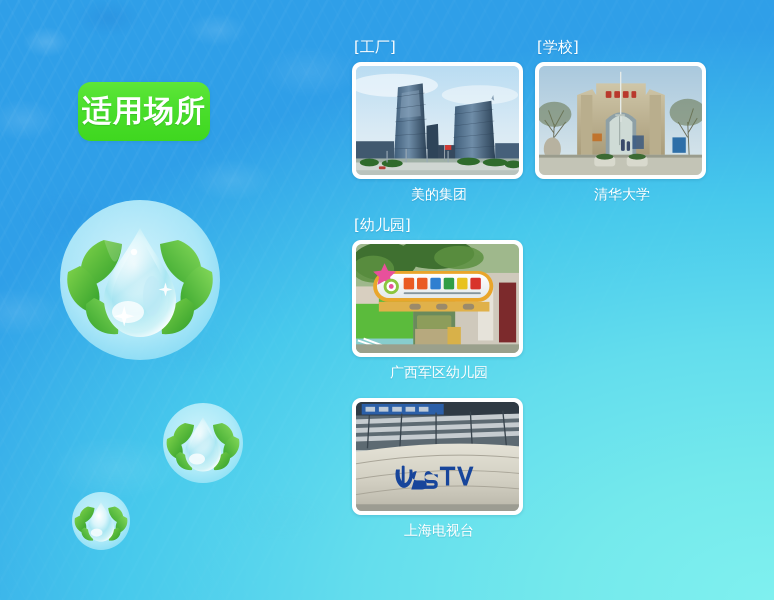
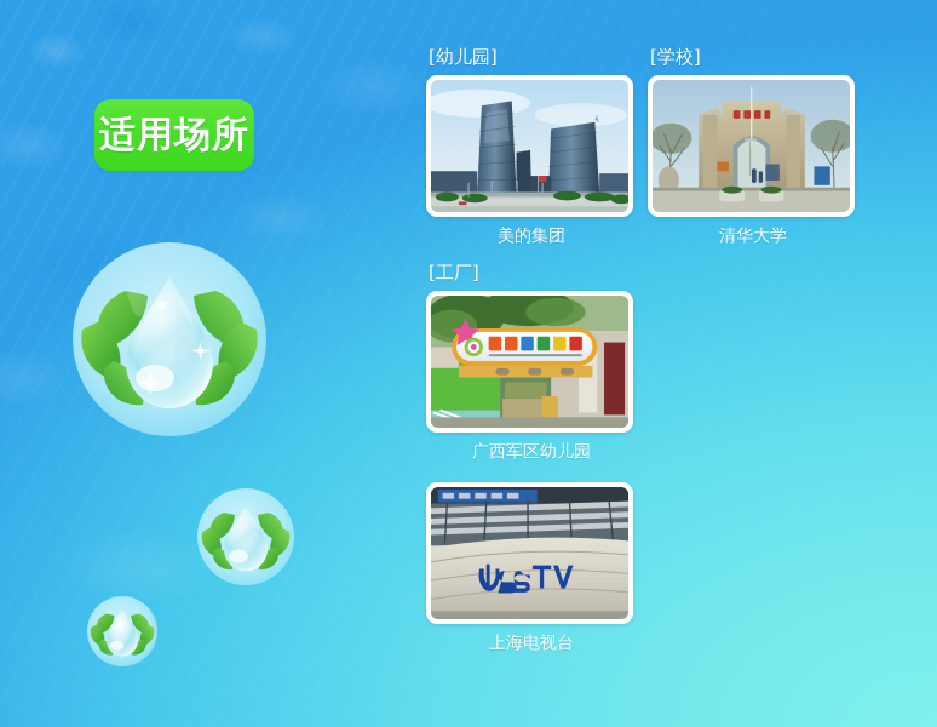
  适用场所
- [工厂]
+ [幼儿园]
  美的集团
  [学校]
  清华大学
- [幼儿园]
+ [工厂]
  广西军区幼儿园
  上海电视台
